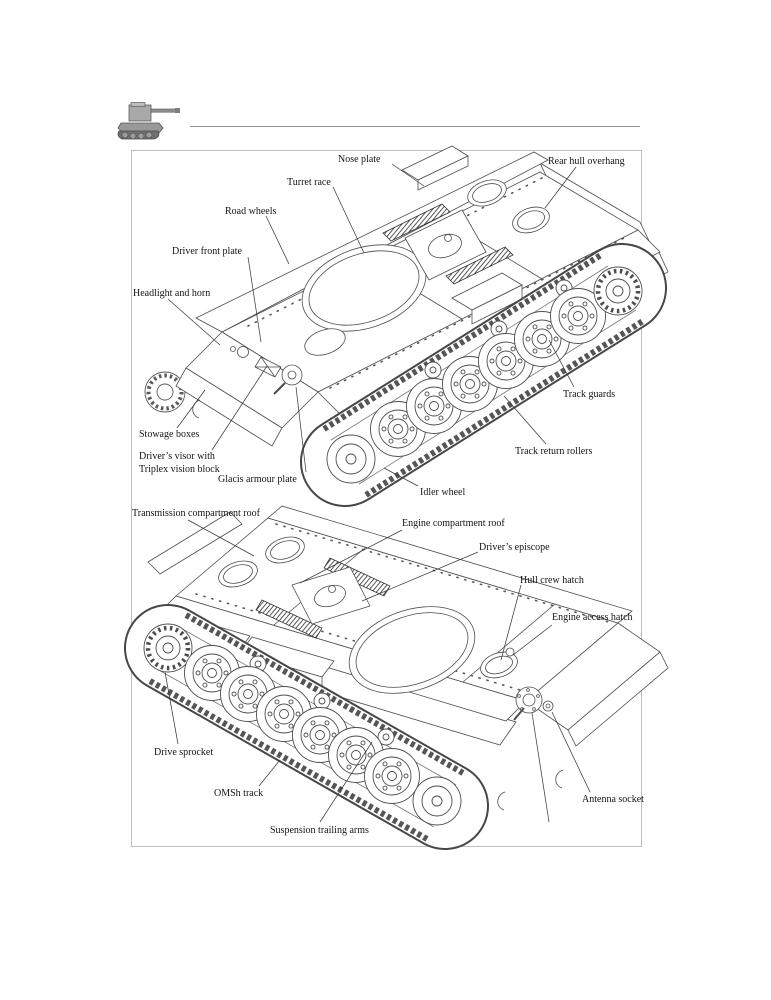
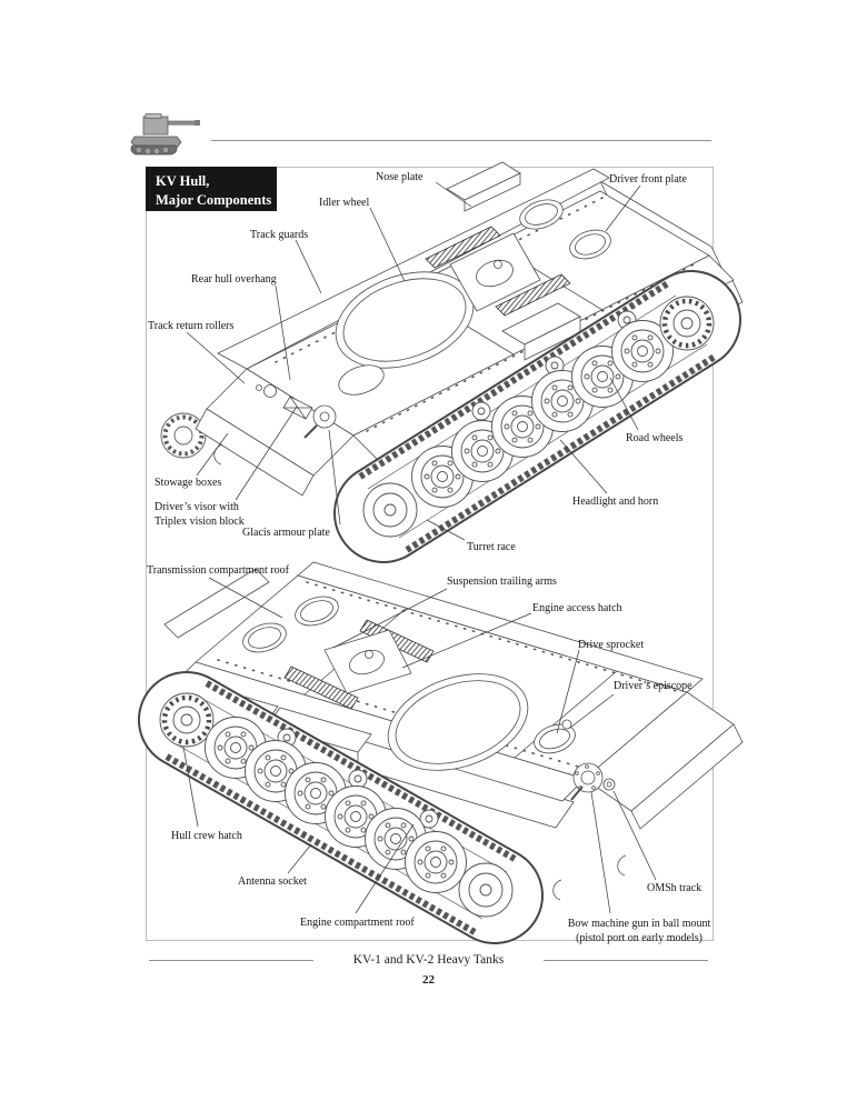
+ KV Hull,
+ Major Components
  Nose plate
- Rear hull overhang
+ Driver front plate
- Turret race
+ Idler wheel
- Road wheels
+ Track guards
- Driver front plate
+ Rear hull overhang
- Headlight and horn
+ Track return rollers
  Stowage boxes
  Driver’s visor with
  Triplex vision block
  Glacis armour plate
- Track guards
+ Road wheels
- Track return rollers
+ Headlight and horn
- Idler wheel
+ Turret race
  Transmission compartment roof
- Engine compartment roof
+ Suspension trailing arms
- Driver’s episcope
+ Engine access hatch
- Hull crew hatch
+ Drive sprocket
- Engine access hatch
+ Driver’s episcope
- Drive sprocket
+ Hull crew hatch
- OMSh track
+ Antenna socket
- Suspension trailing arms
+ Engine compartment roof
- Antenna socket
+ OMSh track
+ Bow machine gun in ball mount
+ (pistol port on early models)
+ KV-1 and KV-2 Heavy Tanks
+ 22
